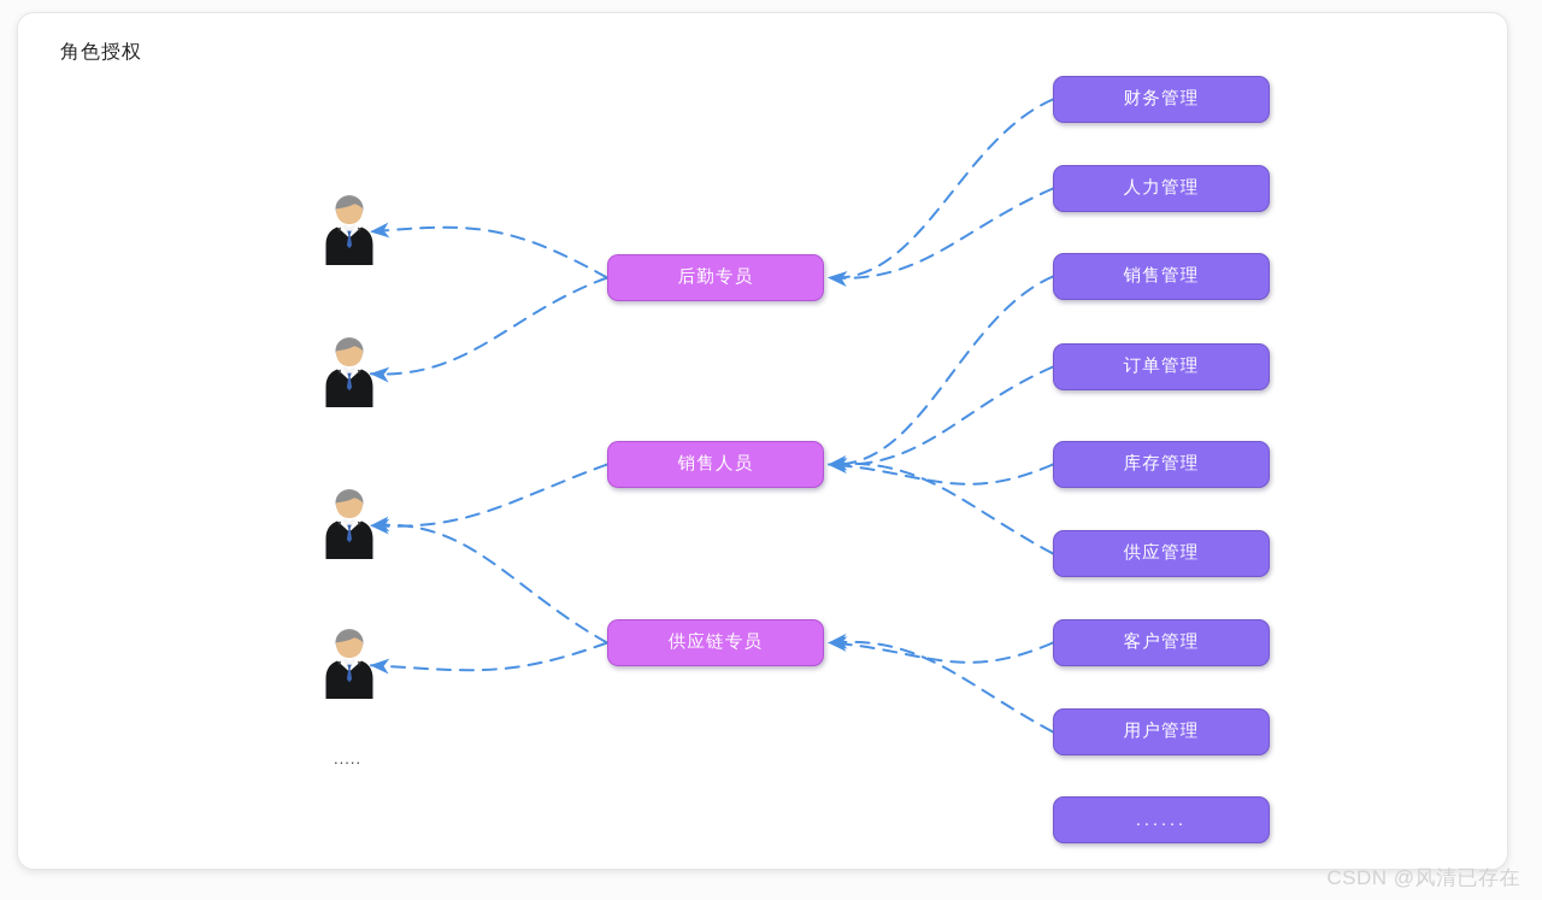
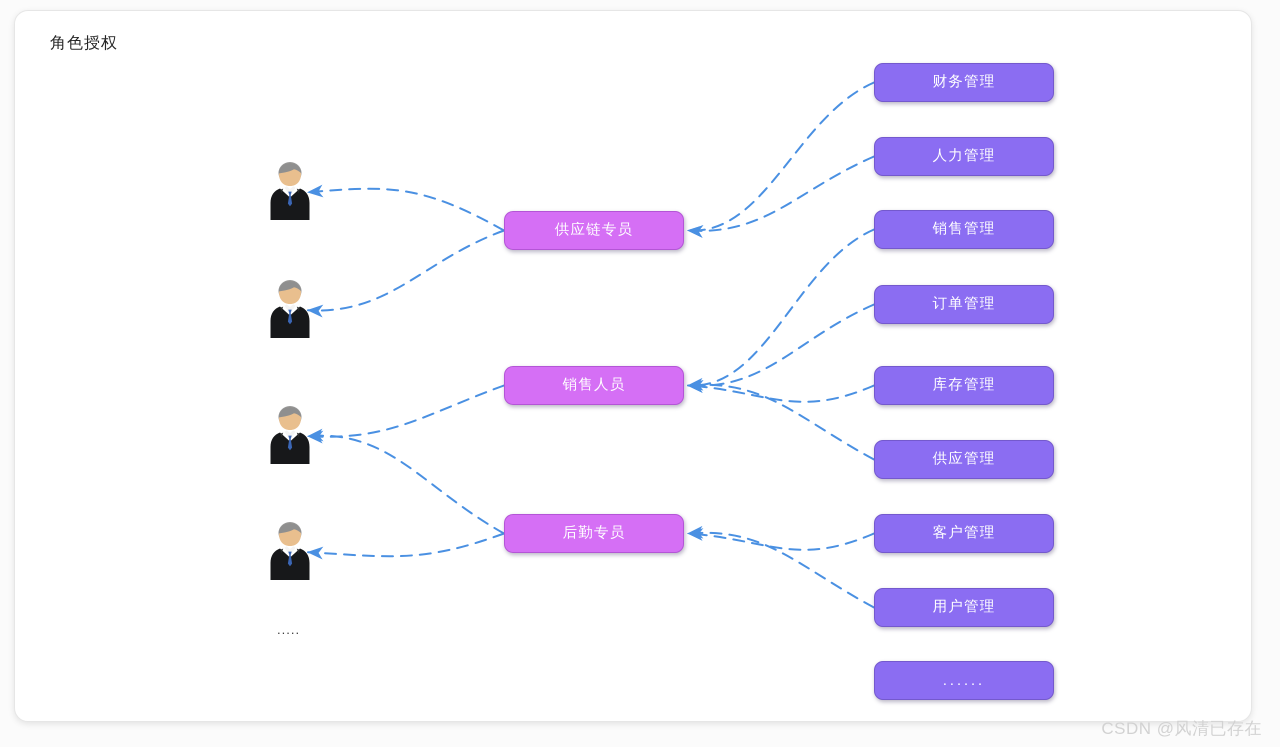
  角色授权
- 后勤专员
+ 供应链专员
  销售人员
- 供应链专员
+ 后勤专员
  财务管理
  人力管理
  销售管理
  订单管理
  库存管理
  供应管理
  客户管理
  用户管理
  ......
  .....
  CSDN @风清已存在
